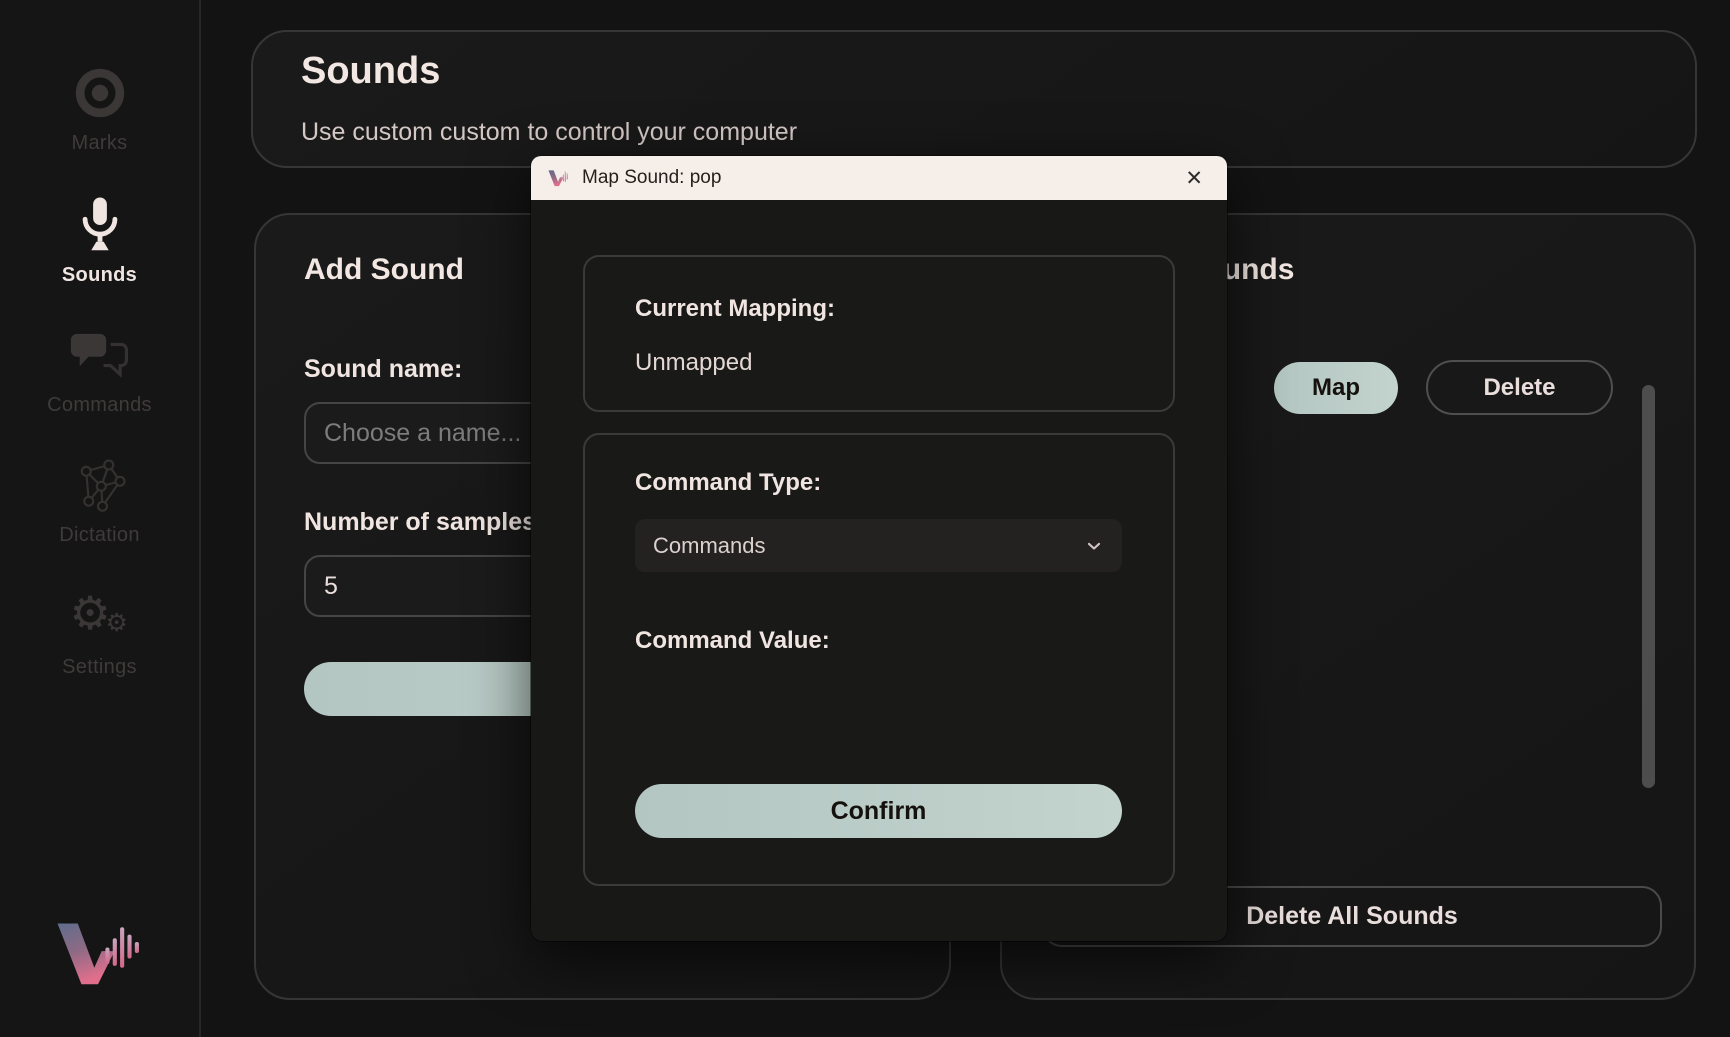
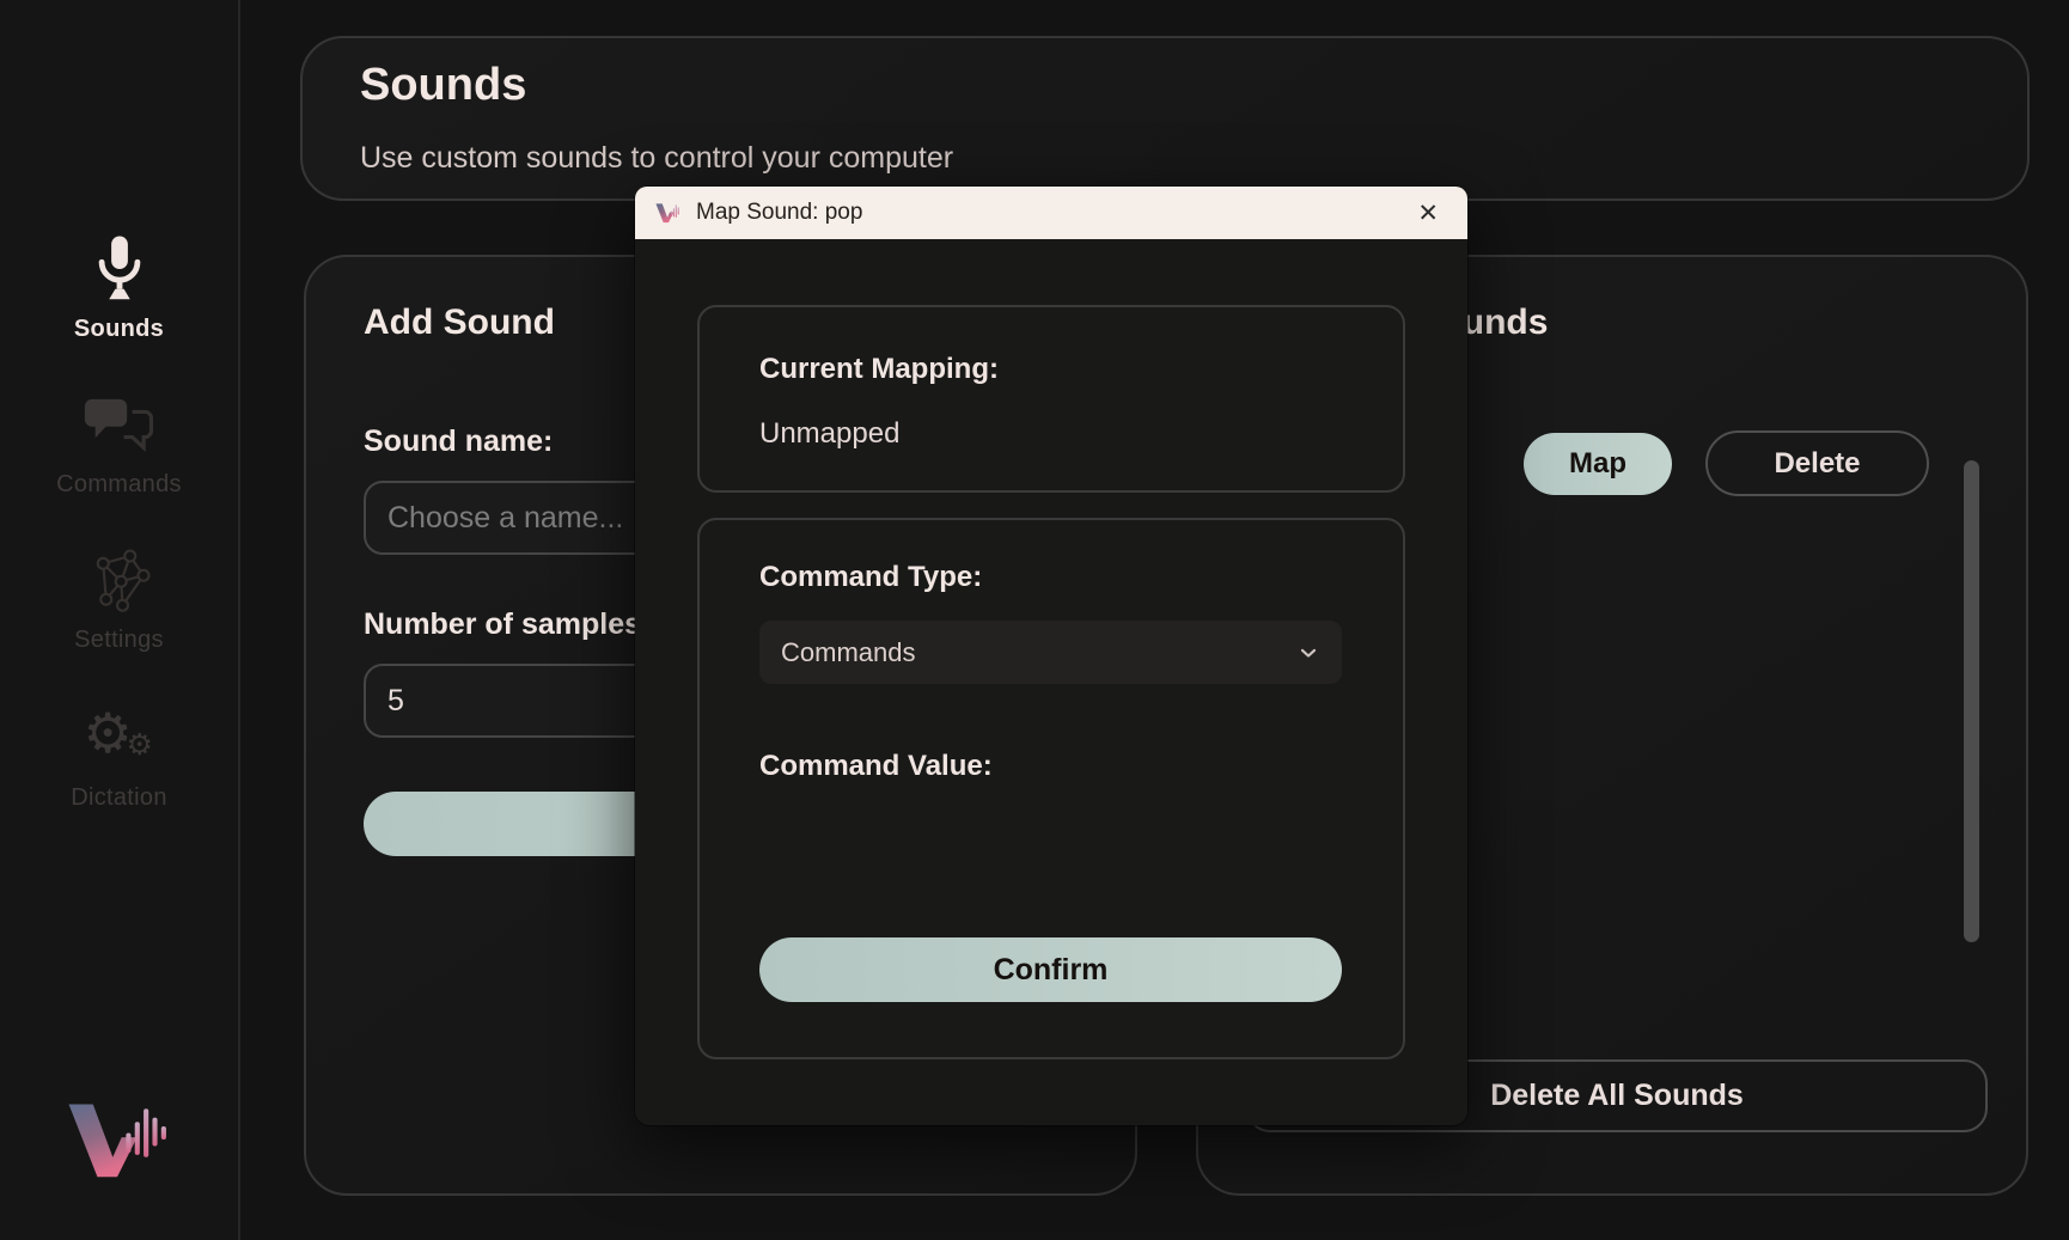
- Marks
  Sounds
  Commands
- Dictation
+ Settings
  ⚙
  ⚙
- Settings
+ Dictation
  Sounds
- Use custom custom to control your computer
+ Use custom sounds to control your computer
  Add Sound
  Sound name:
  Choose a name...
  Number of samples
  5
  Map
  Delete
  Delete All Sounds
  Map Sound: pop
  ✕
  Current Mapping:
  Unmapped
  Command Type:
  Commands
  Command Value:
  Confirm
